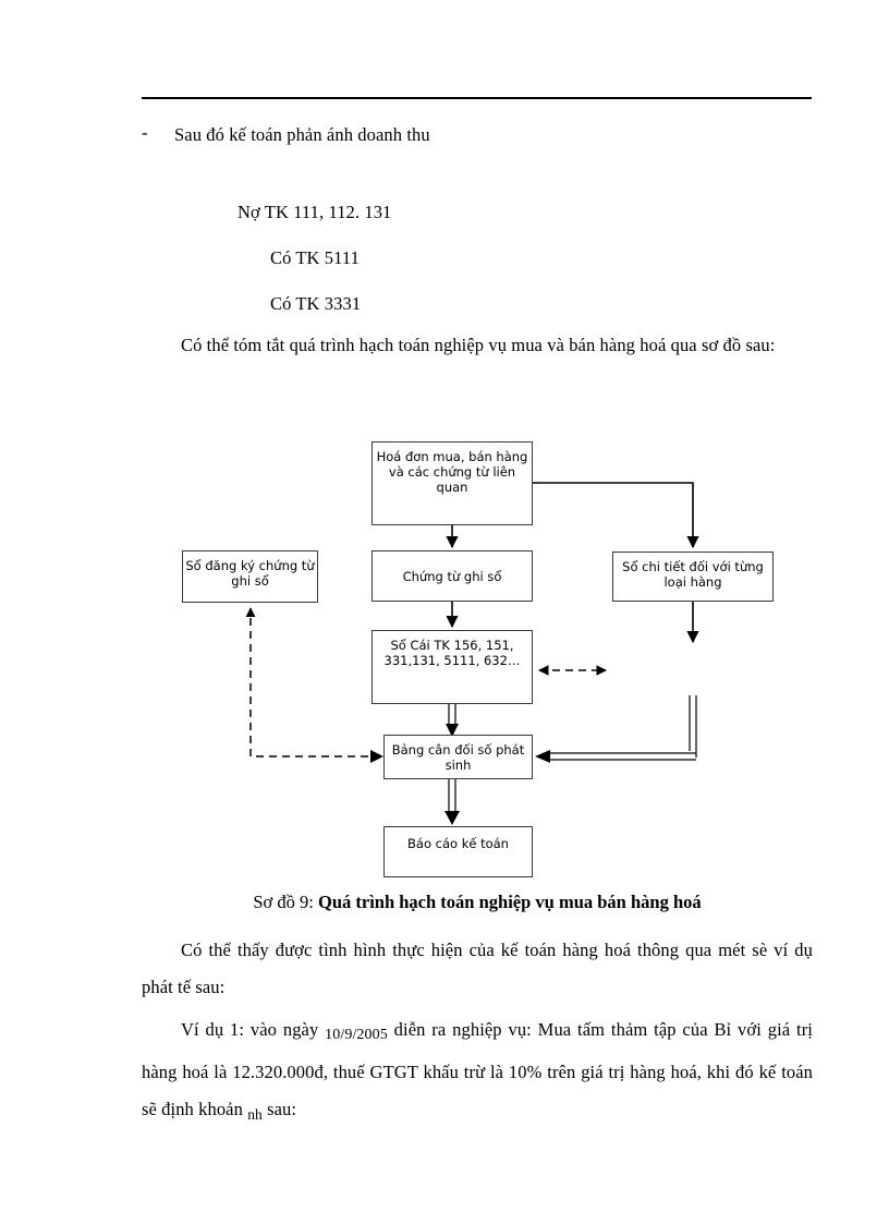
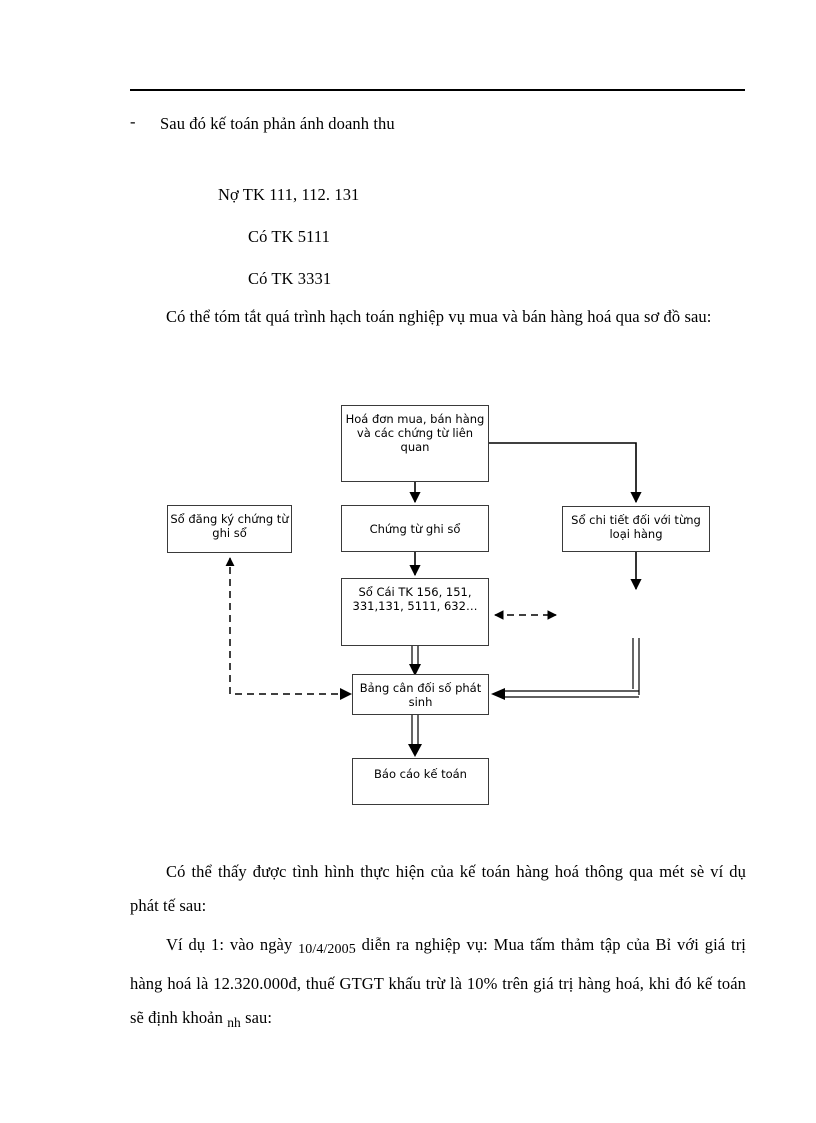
  - Sau đó kế toán phản ánh doanh thu
  Nợ TK 111, 112. 131
  Có TK 5111
  Có TK 3331
  Có thể tóm tắt quá trình hạch toán nghiệp vụ mua và bán hàng hoá qua sơ đồ sau:
  Hoá đơn mua, bán hàng và các chứng từ liên quan
  Sổ đăng ký chứng từ ghi sổ
  Chứng từ ghi sổ
  Sổ chi tiết đối với từng loại hàng
  Sổ Cái TK 156, 151, 331,131, 5111, 632…
  Bảng cân đối số phát sinh
  Báo cáo kế toán
- Sơ đồ 9: Quá trình hạch toán nghiệp vụ mua bán hàng hoá
  Có thể thấy được tình hình thực hiện của kế toán hàng hoá thông qua mét sè ví dụ phát tế sau:
- Ví dụ 1: vào ngày 10/9/2005 diễn ra nghiệp vụ: Mua tấm thảm tập của Bỉ với giá trị hàng hoá là 12.320.000đ, thuế GTGT khấu trừ là 10% trên giá trị hàng hoá, khi đó kế toán sẽ định khoản nh sau:
+ Ví dụ 1: vào ngày 10/4/2005 diễn ra nghiệp vụ: Mua tấm thảm tập của Bỉ với giá trị hàng hoá là 12.320.000đ, thuế GTGT khấu trừ là 10% trên giá trị hàng hoá, khi đó kế toán sẽ định khoản nh sau:
